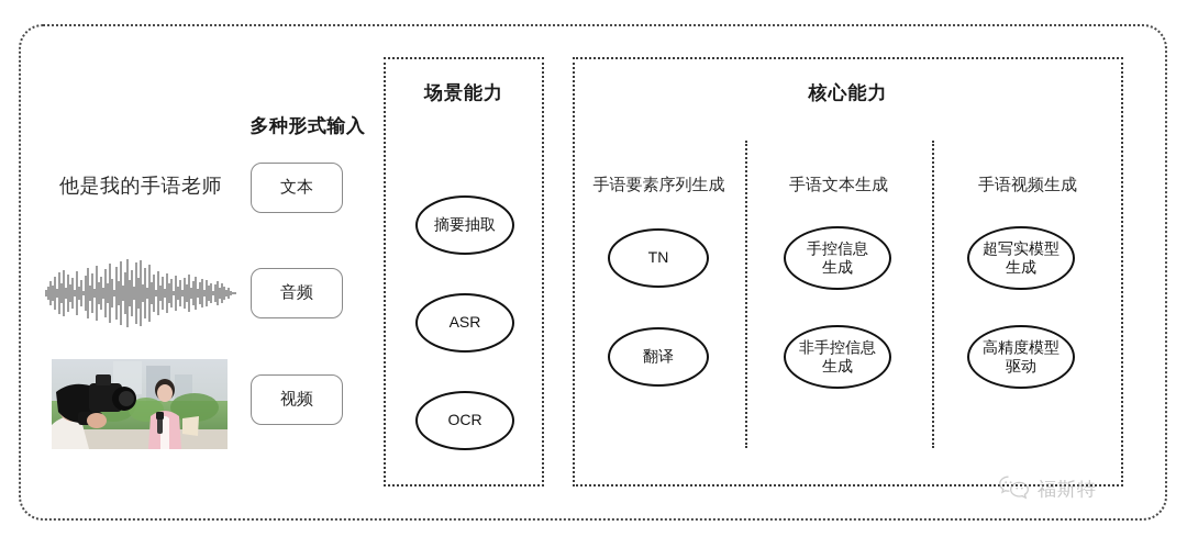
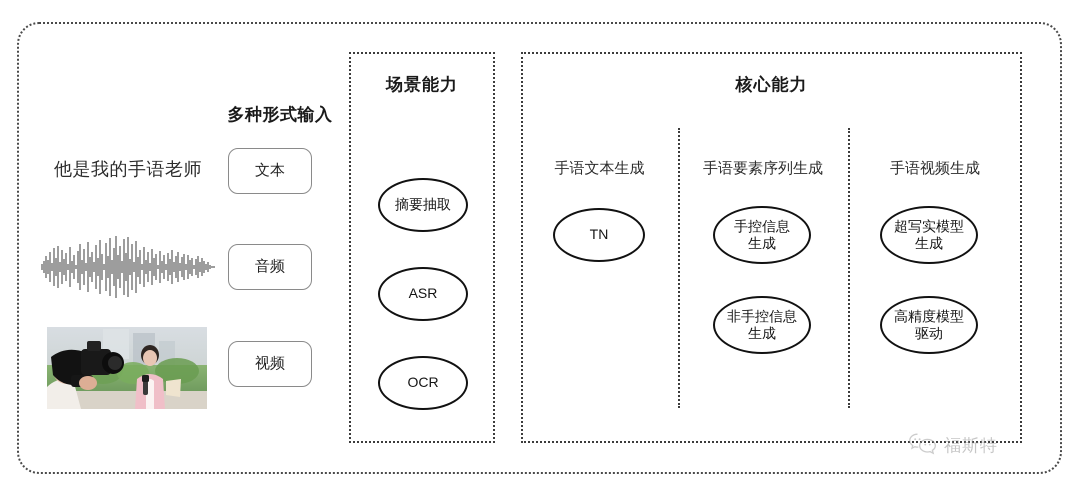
  多种形式输入
  他是我的手语老师
  文本
  音频
  视频
  场景能力
  摘要抽取
  ASR
  OCR
  核心能力
- 手语要素序列生成
+ 手语文本生成
  TN
- 翻译
- 手语文本生成
+ 手语要素序列生成
  手控信息
  生成
  非手控信息
  生成
  手语视频生成
  超写实模型
  生成
  高精度模型
  驱动
  福斯特
